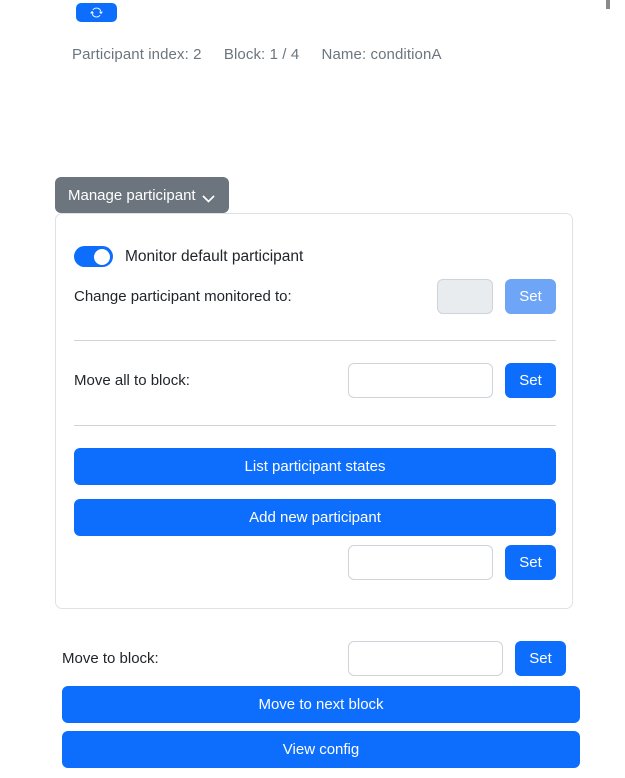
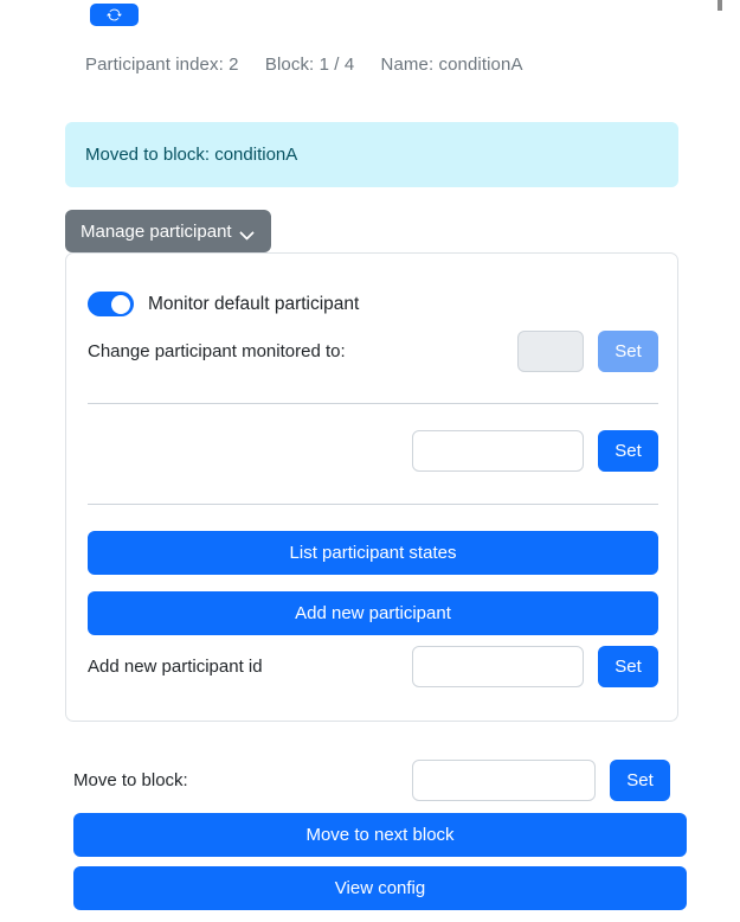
  Participant index: 2 Block: 1 / 4 Name: conditionA
+ Moved to block: conditionA
  Manage participant
  Monitor default participant
  Change participant monitored to:
  Set
- Move all to block:
  Set
  List participant states
  Add new participant
+ Add new participant id
  Set
  Move to block:
  Set
  Move to next block
  View config
